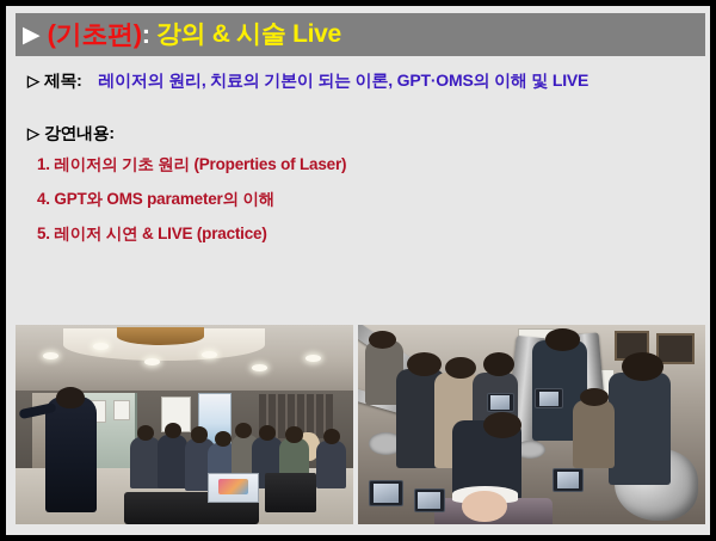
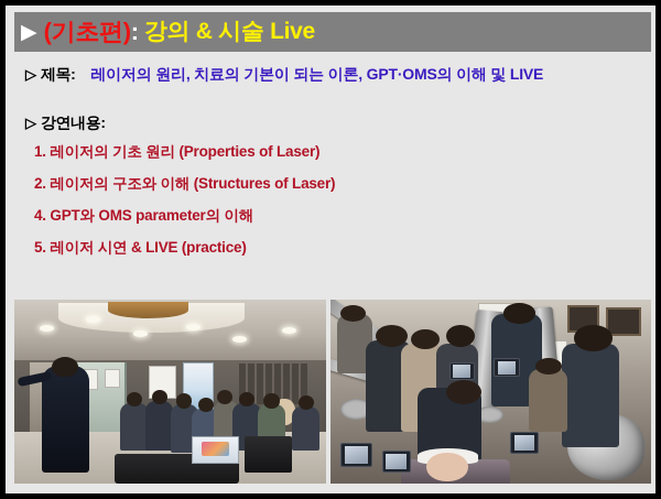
  ▶
  (기초편)
  :
  강의 & 시술 Live
  ▷ 제목: 레이저의 원리, 치료의 기본이 되는 이론, GPT·OMS의 이해 및 LIVE
  ▷ 강연내용:
  1. 레이저의 기초 원리 (Properties of Laser)
+ 2. 레이저의 구조와 이해 (Structures of Laser)
  4. GPT와 OMS parameter의 이해
  5. 레이저 시연 & LIVE (practice)
